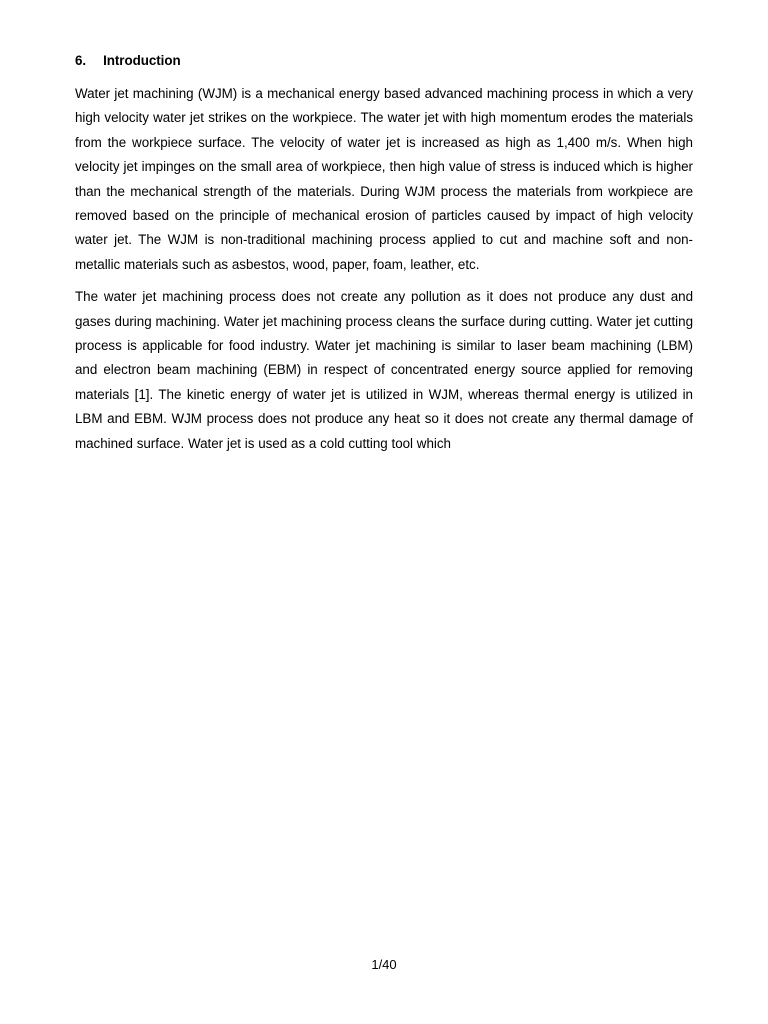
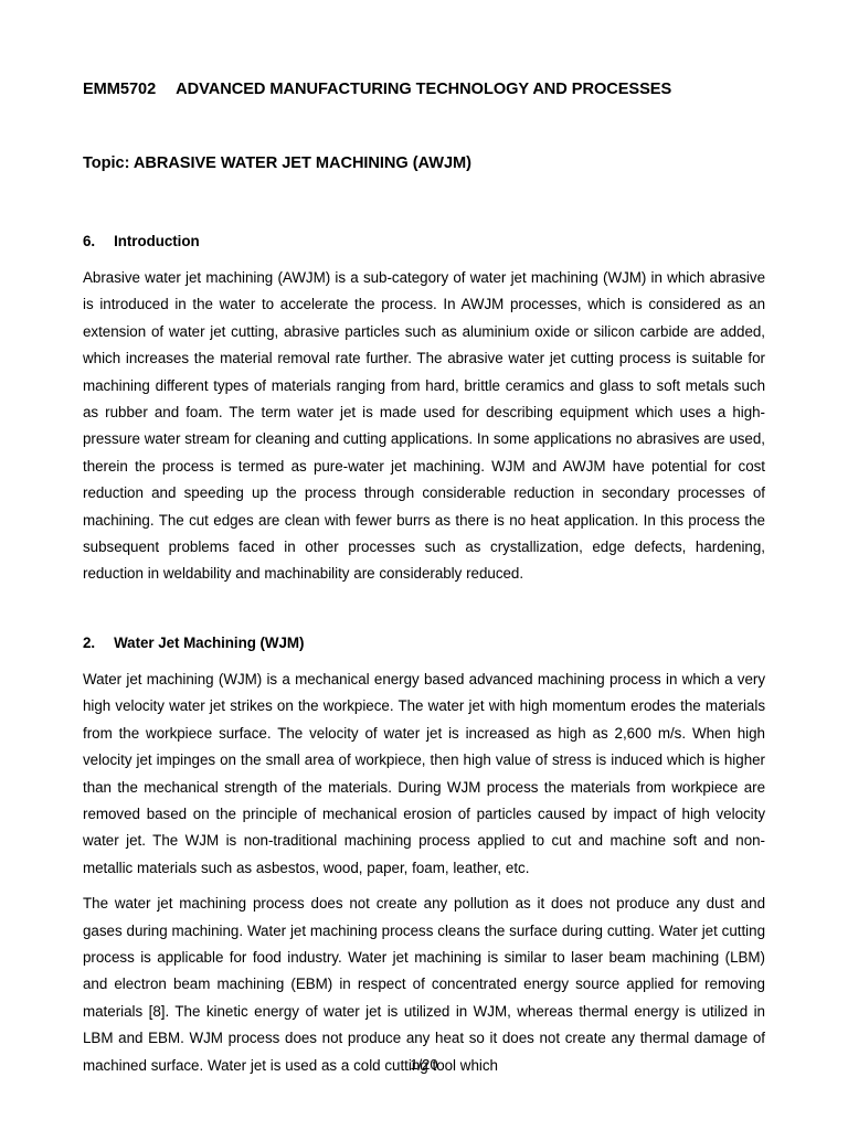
+ EMM5702 ADVANCED MANUFACTURING TECHNOLOGY AND PROCESSES
+ Topic: ABRASIVE WATER JET MACHINING (AWJM)
  6. Introduction
+ Abrasive water jet machining (AWJM) is a sub-category of water jet machining (WJM) in which abrasive is introduced in the water to accelerate the process. In AWJM processes, which is considered as an extension of water jet cutting, abrasive particles such as aluminium oxide or silicon carbide are added, which increases the material removal rate further. The abrasive water jet cutting process is suitable for machining different types of materials ranging from hard, brittle ceramics and glass to soft metals such as rubber and foam. The term water jet is made used for describing equipment which uses a high-pressure water stream for cleaning and cutting applications. In some applications no abrasives are used, therein the process is termed as pure-water jet machining. WJM and AWJM have potential for cost reduction and speeding up the process through considerable reduction in secondary processes of machining. The cut edges are clean with fewer burrs as there is no heat application. In this process the subsequent problems faced in other processes such as crystallization, edge defects, hardening, reduction in weldability and machinability are considerably reduced.
+ 2. Water Jet Machining (WJM)
- Water jet machining (WJM) is a mechanical energy based advanced machining process in which a very high velocity water jet strikes on the workpiece. The water jet with high momentum erodes the materials from the workpiece surface. The velocity of water jet is increased as high as 1,400 m/s. When high velocity jet impinges on the small area of workpiece, then high value of stress is induced which is higher than the mechanical strength of the materials. During WJM process the materials from workpiece are removed based on the principle of mechanical erosion of particles caused by impact of high velocity water jet. The WJM is non-traditional machining process applied to cut and machine soft and non-metallic materials such as asbestos, wood, paper, foam, leather, etc.
+ Water jet machining (WJM) is a mechanical energy based advanced machining process in which a very high velocity water jet strikes on the workpiece. The water jet with high momentum erodes the materials from the workpiece surface. The velocity of water jet is increased as high as 2,600 m/s. When high velocity jet impinges on the small area of workpiece, then high value of stress is induced which is higher than the mechanical strength of the materials. During WJM process the materials from workpiece are removed based on the principle of mechanical erosion of particles caused by impact of high velocity water jet. The WJM is non-traditional machining process applied to cut and machine soft and non-metallic materials such as asbestos, wood, paper, foam, leather, etc.
- The water jet machining process does not create any pollution as it does not produce any dust and gases during machining. Water jet machining process cleans the surface during cutting. Water jet cutting process is applicable for food industry. Water jet machining is similar to laser beam machining (LBM) and electron beam machining (EBM) in respect of concentrated energy source applied for removing materials [1]. The kinetic energy of water jet is utilized in WJM, whereas thermal energy is utilized in LBM and EBM. WJM process does not produce any heat so it does not create any thermal damage of machined surface. Water jet is used as a cold cutting tool which
+ The water jet machining process does not create any pollution as it does not produce any dust and gases during machining. Water jet machining process cleans the surface during cutting. Water jet cutting process is applicable for food industry. Water jet machining is similar to laser beam machining (LBM) and electron beam machining (EBM) in respect of concentrated energy source applied for removing materials [8]. The kinetic energy of water jet is utilized in WJM, whereas thermal energy is utilized in LBM and EBM. WJM process does not produce any heat so it does not create any thermal damage of machined surface. Water jet is used as a cold cutting tool which
- 1/40
+ 1/20
